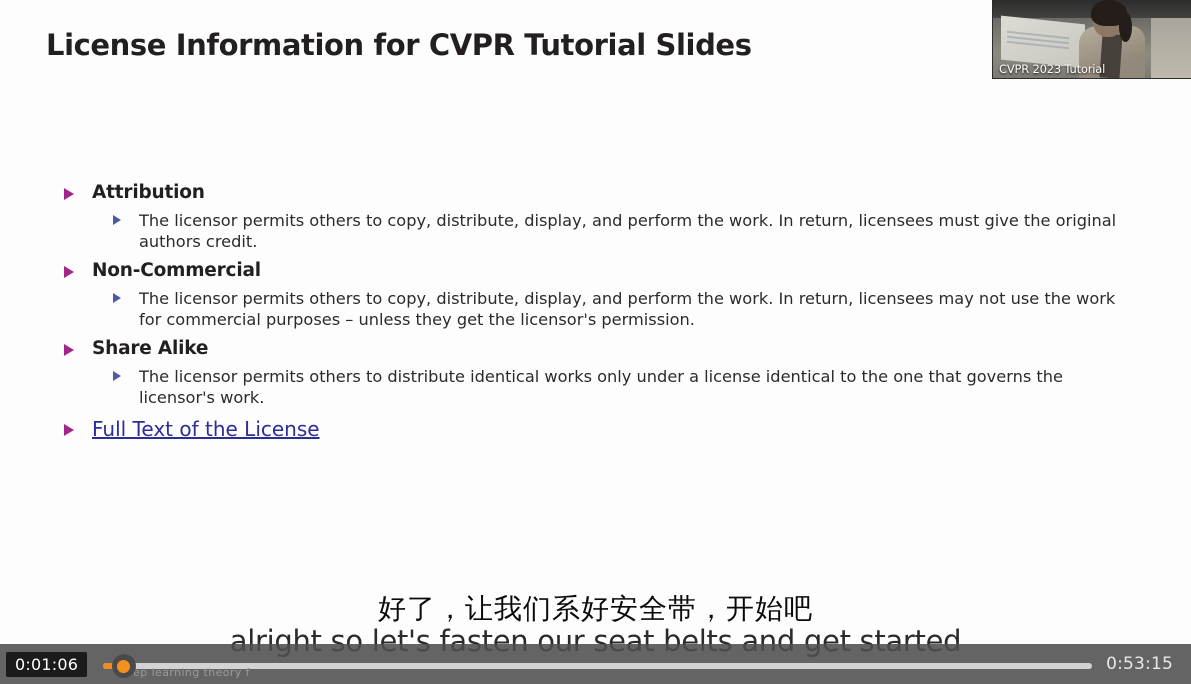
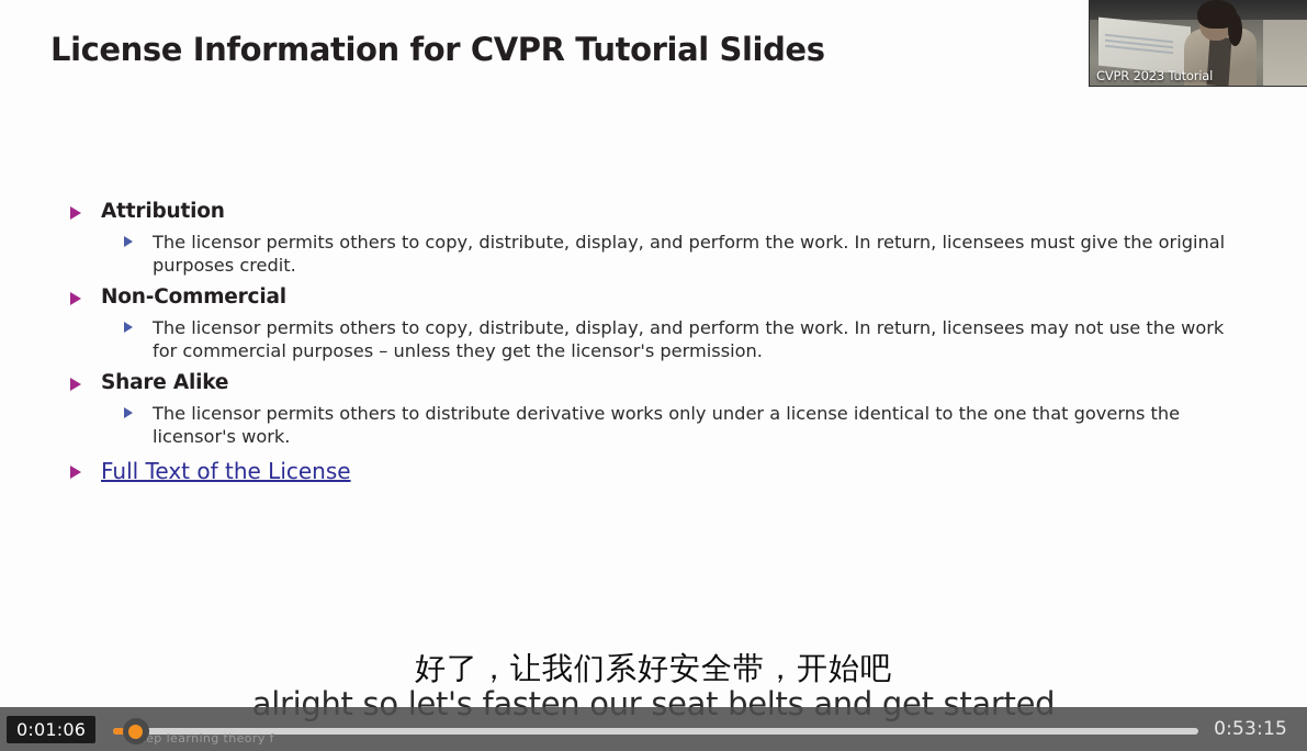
  License Information for CVPR Tutorial Slides
  Attribution
- The licensor permits others to copy, distribute, display, and perform the work. In return, licensees must give the original authors credit.
+ The licensor permits others to copy, distribute, display, and perform the work. In return, licensees must give the original purposes credit.
  Non-Commercial
  The licensor permits others to copy, distribute, display, and perform the work. In return, licensees may not use the work for commercial purposes – unless they get the licensor's permission.
  Share Alike
- The licensor permits others to distribute identical works only under a license identical to the one that governs the licensor's work.
+ The licensor permits others to distribute derivative works only under a license identical to the one that governs the licensor's work.
  Full Text of the License
  CVPR 2023 Tutorial
  好了，让我们系好安全带，开始吧
  alright so let's fasten our seat belts and get started
  0:01:06
  ep learning theory f
  0:53:15
